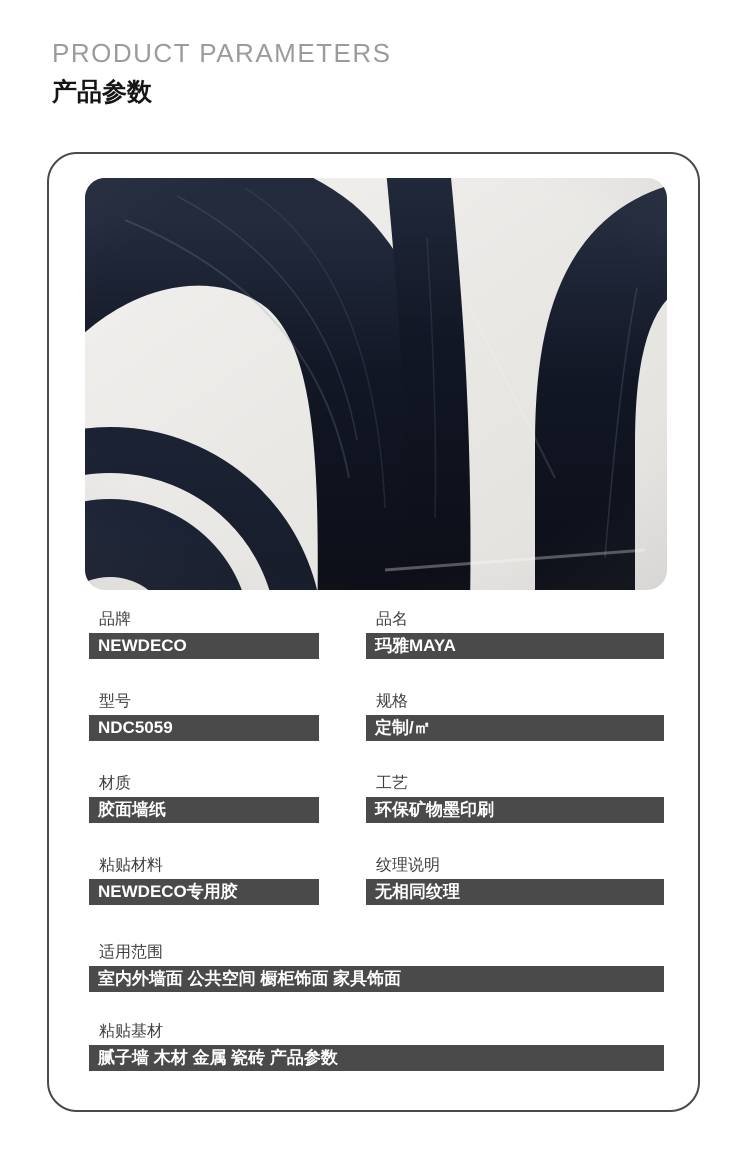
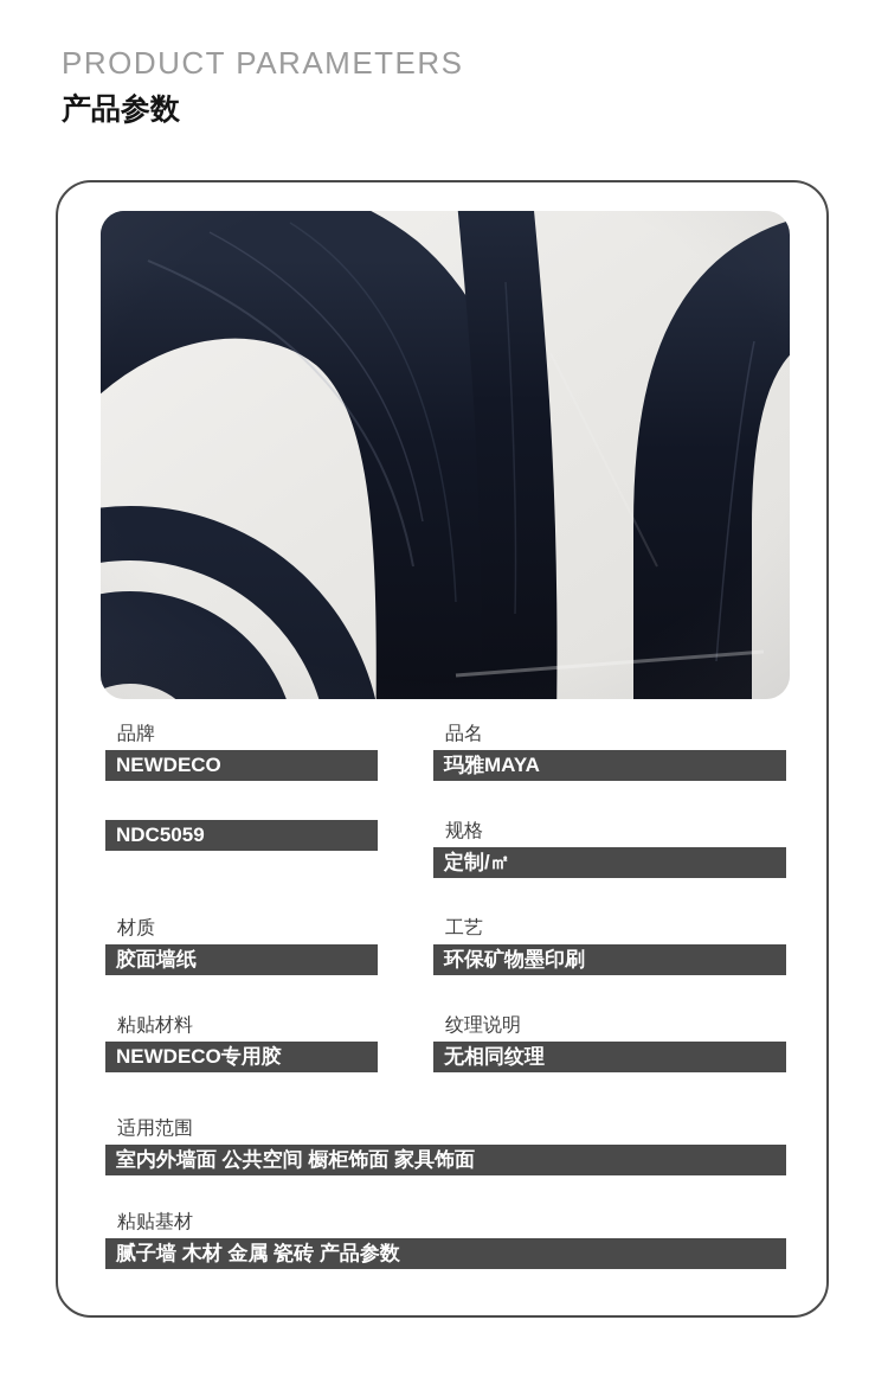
  PRODUCT PARAMETERS
  产品参数
  品牌
  NEWDECO
  品名
  玛雅MAYA
- 型号
  NDC5059
  规格
  定制/㎡
  材质
  胶面墙纸
  工艺
  环保矿物墨印刷
  粘贴材料
  NEWDECO专用胶
  纹理说明
  无相同纹理
  适用范围
  室内外墙面 公共空间 橱柜饰面 家具饰面
  粘贴基材
  腻子墙 木材 金属 瓷砖 产品参数
